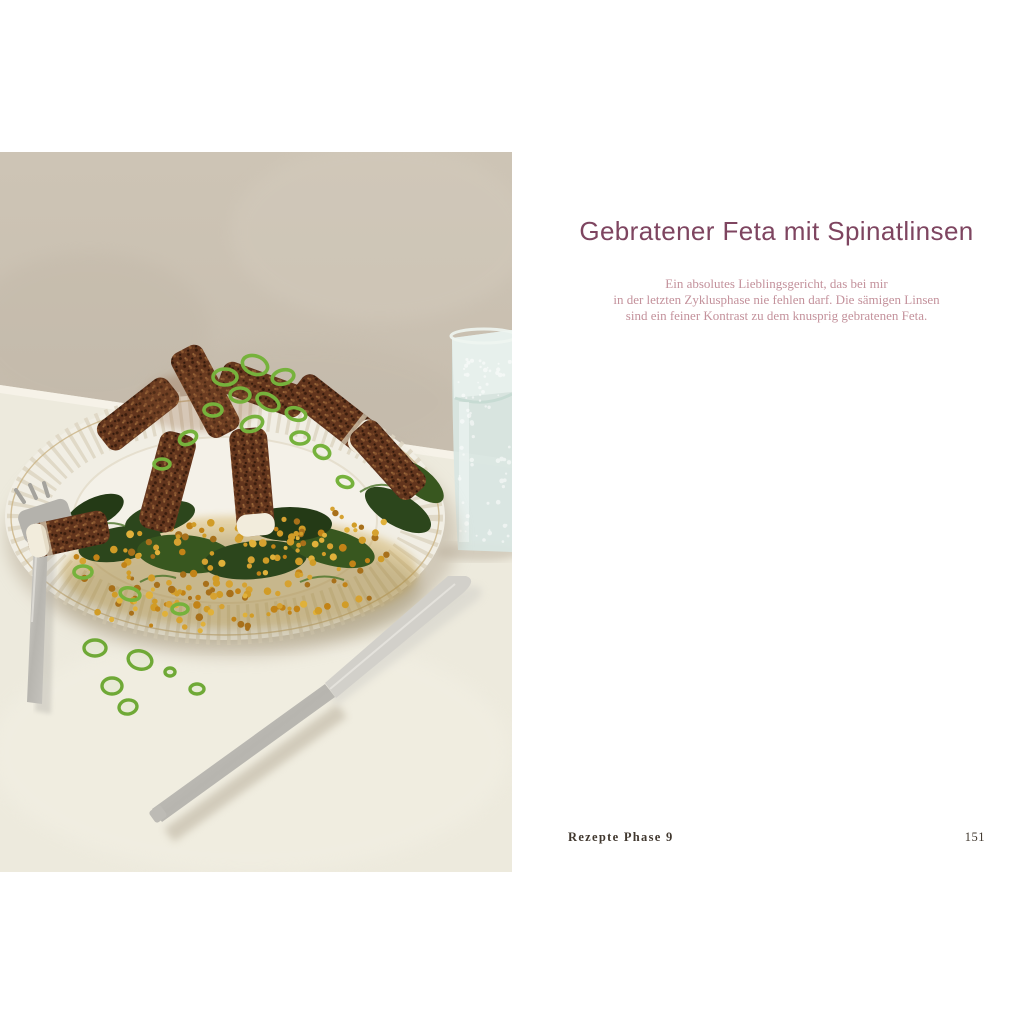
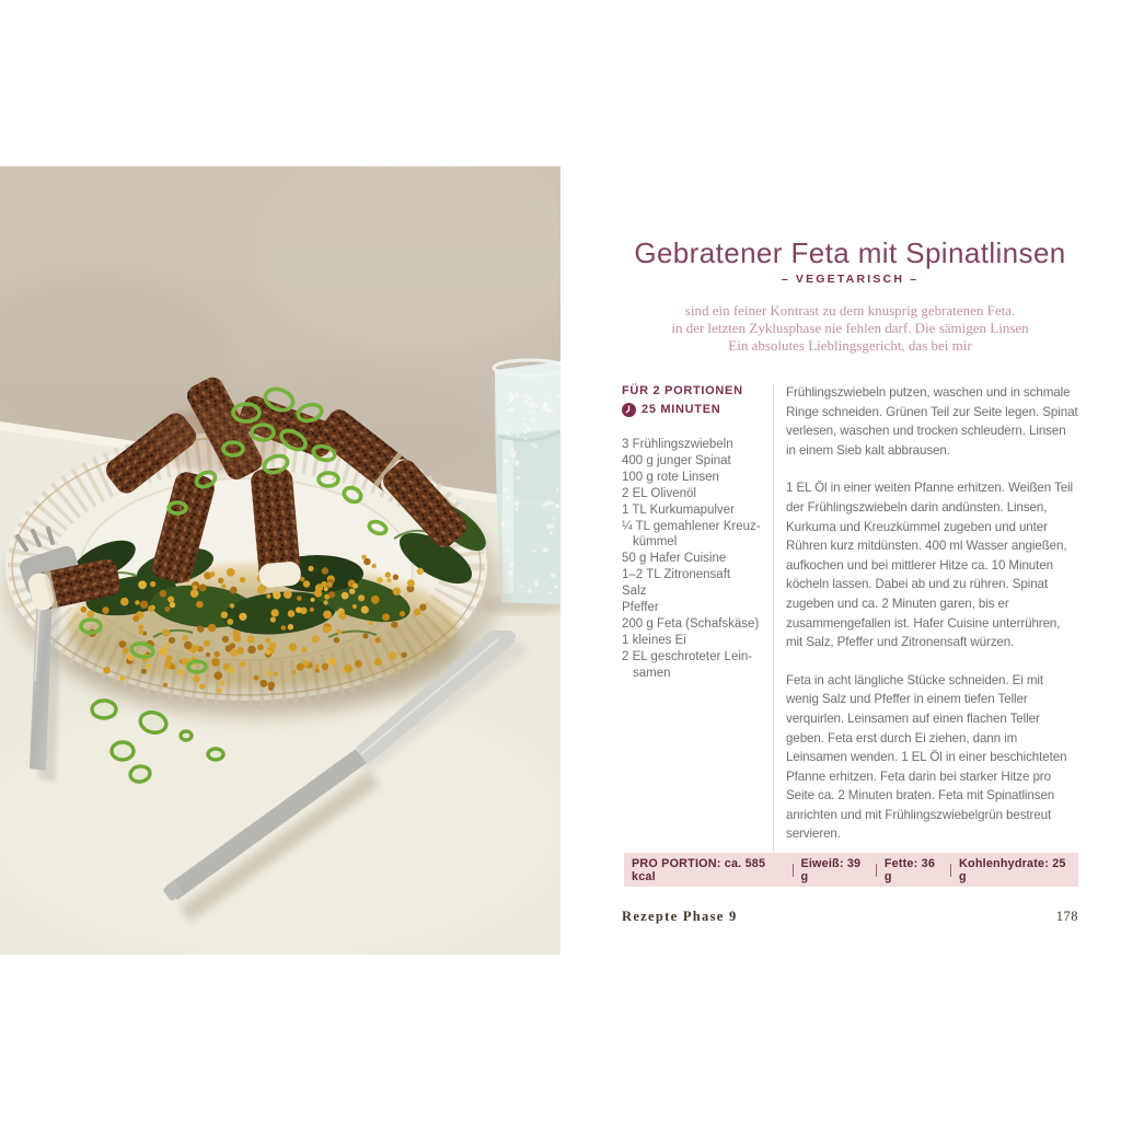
  Gebratener Feta mit Spinatlinsen
+ – VEGETARISCH –
- Ein absolutes Lieblingsgericht, das bei mir
+ sind ein feiner Kontrast zu dem knusprig gebratenen Feta.
  in der letzten Zyklusphase nie fehlen darf. Die sämigen Linsen
- sind ein feiner Kontrast zu dem knusprig gebratenen Feta.
+ Ein absolutes Lieblingsgericht, das bei mir
+ FÜR 2 PORTIONEN
+ 25 MINUTEN
+ 3 Frühlingszwiebeln
+ 400 g junger Spinat
+ 100 g rote Linsen
+ 2 EL Olivenöl
+ 1 TL Kurkumapulver
+ ¼ TL gemahlener Kreuz-
+ kümmel
+ 50 g Hafer Cuisine
+ 1–2 TL Zitronensaft
+ Salz
+ Pfeffer
+ 200 g Feta (Schafskäse)
+ 1 kleines Ei
+ 2 EL geschroteter Lein-
+ samen
+ Frühlingszwiebeln putzen, waschen und in schmale Ringe schneiden. Grünen Teil zur Seite legen. Spinat verlesen, waschen und trocken schleudern. Linsen in einem Sieb kalt abbrausen.
+ 1 EL Öl in einer weiten Pfanne erhitzen. Weißen Teil der Frühlingszwiebeln darin andünsten. Linsen, Kurkuma und Kreuzkümmel zugeben und unter Rühren kurz mitdünsten. 400 ml Wasser angießen, aufkochen und bei mittlerer Hitze ca. 10 Minuten köcheln lassen. Dabei ab und zu rühren. Spinat zugeben und ca. 2 Minuten garen, bis er zusammengefallen ist. Hafer Cuisine unterrühren, mit Salz, Pfeffer und Zitronensaft würzen.
+ Feta in acht längliche Stücke schneiden. Ei mit wenig Salz und Pfeffer in einem tiefen Teller verquirlen. Leinsamen auf einen flachen Teller geben. Feta erst durch Ei ziehen, dann im Leinsamen wenden. 1 EL Öl in einer beschichteten Pfanne erhitzen. Feta darin bei starker Hitze pro Seite ca. 2 Minuten braten. Feta mit Spinatlinsen anrichten und mit Frühlingszwiebelgrün bestreut servieren.
+ PRO PORTION: ca. 585 kcal
+ Eiweiß: 39 g
+ Fette: 36 g
+ Kohlenhydrate: 25 g
  Rezepte Phase 9
- 151
+ 178
